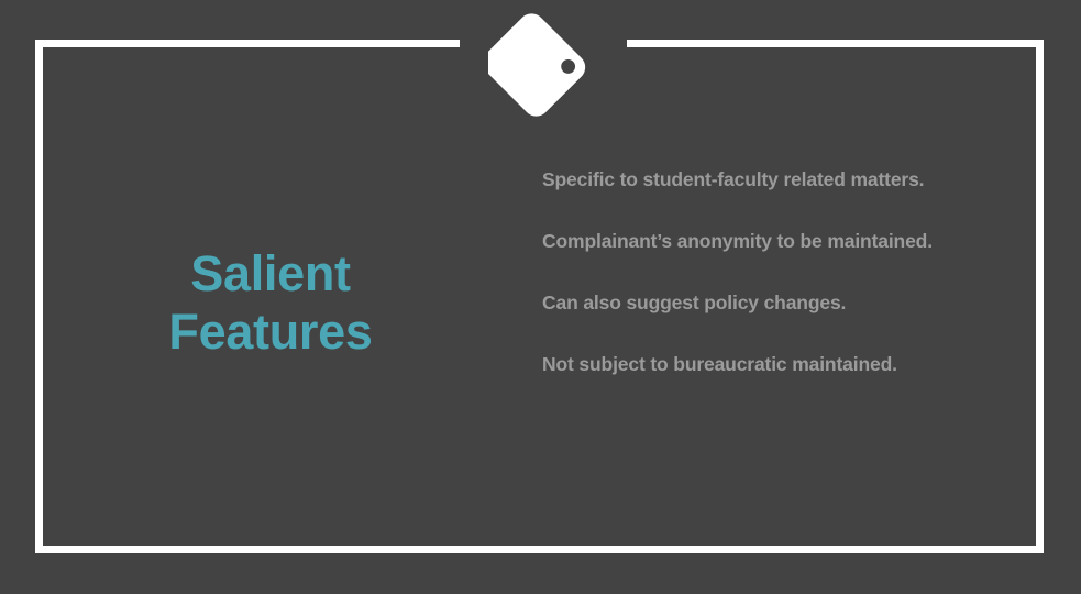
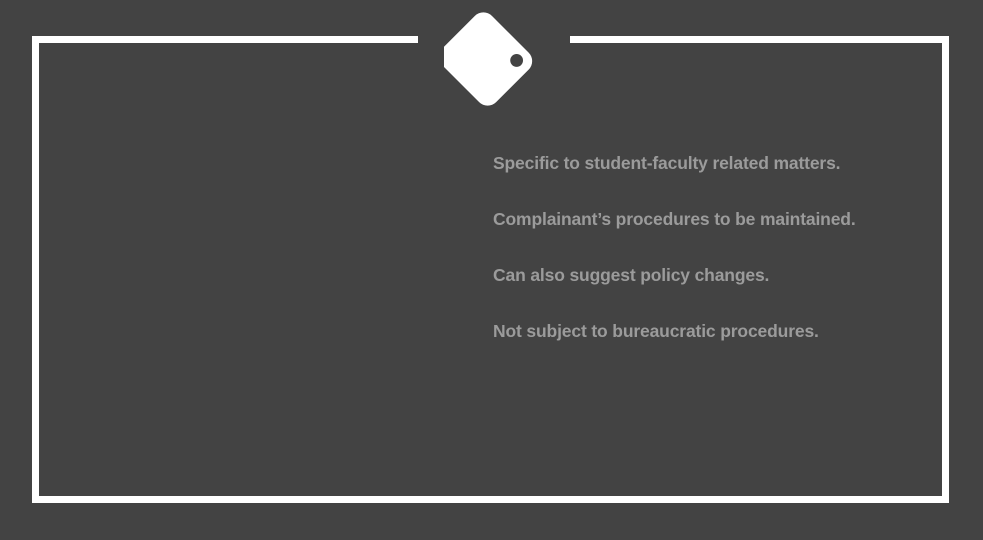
- Salient
- Features
  Specific to student-faculty related matters.
- Complainant’s anonymity to be maintained.
+ Complainant’s procedures to be maintained.
  Can also suggest policy changes.
- Not subject to bureaucratic maintained.
+ Not subject to bureaucratic procedures.
